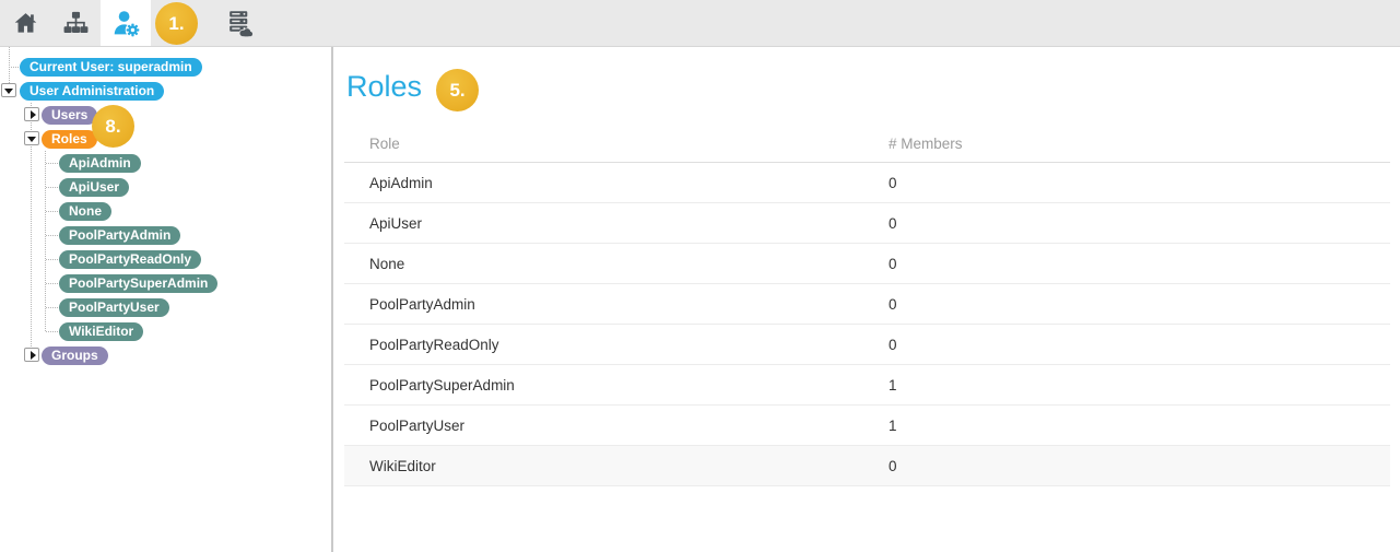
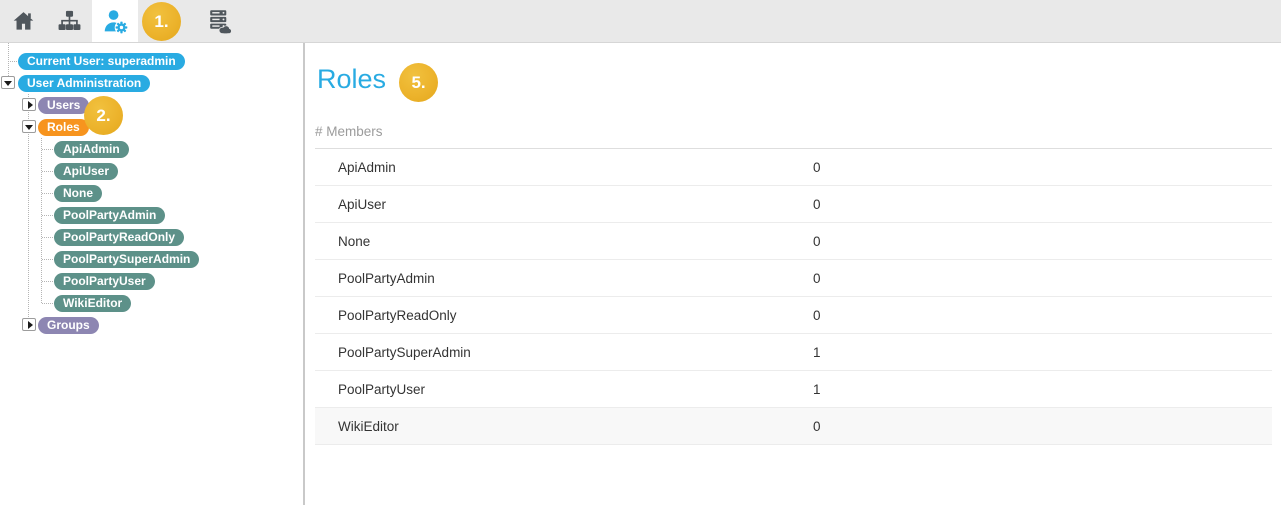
  1.
  Current User: superadmin
  User Administration
  Users
  Roles
  ApiAdmin
  ApiUser
  None
  PoolPartyAdmin
  PoolPartyReadOnly
  PoolPartySuperAdmin
  PoolPartyUser
  WikiEditor
  Groups
- 8.
+ 2.
  Roles
  5.
- Role
  # Members
  ApiAdmin
  0
  ApiUser
  0
  None
  0
  PoolPartyAdmin
  0
  PoolPartyReadOnly
  0
  PoolPartySuperAdmin
  1
  PoolPartyUser
  1
  WikiEditor
  0
